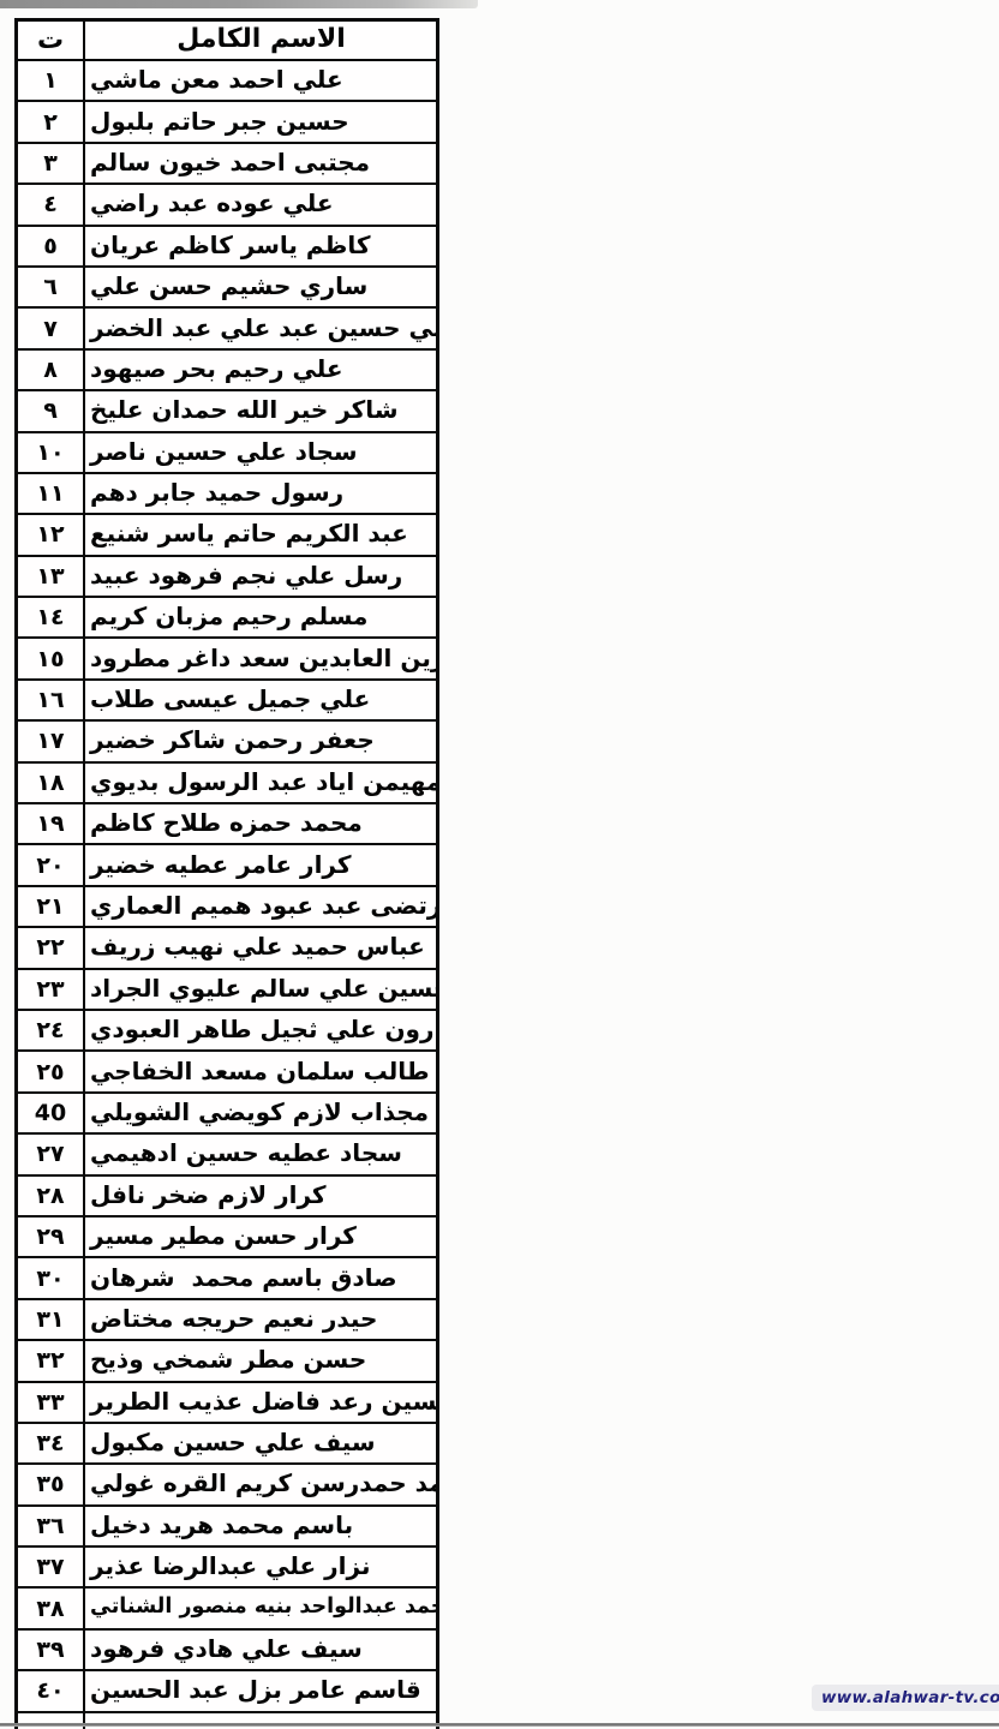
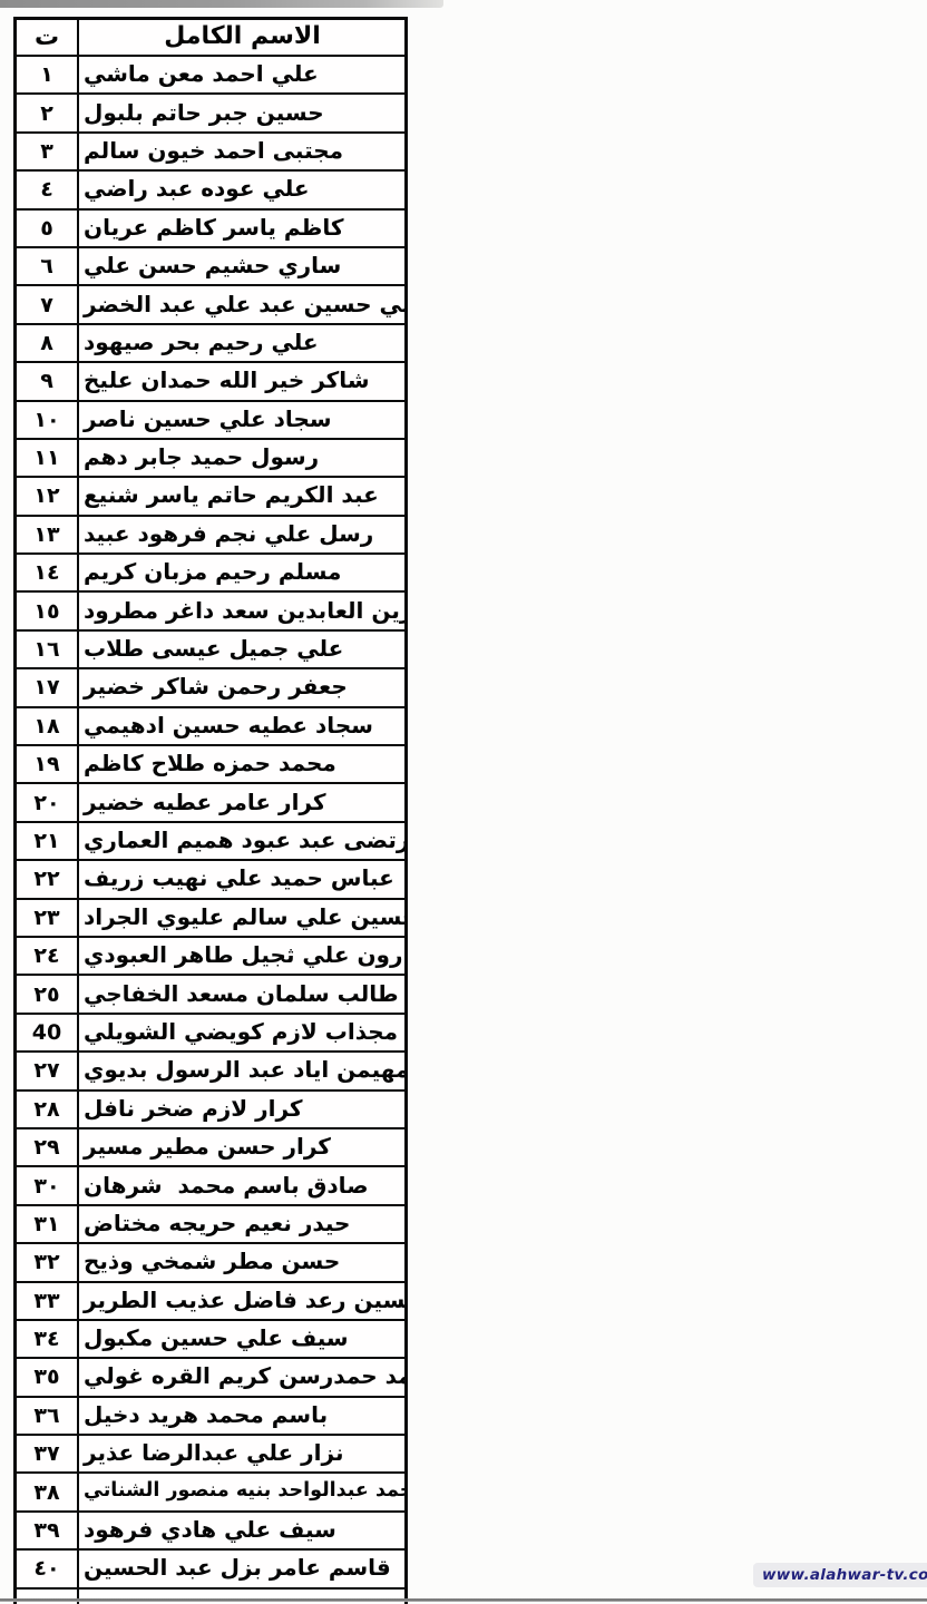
  ت
  الاسم الكامل
  ١
  علي احمد معن ماشي
  ٢
  حسين جبر حاتم بلبول
  ٣
  مجتبى احمد خيون سالم
  ٤
  علي عوده عبد راضي
  ٥
  كاظم ياسر كاظم عريان
  ٦
  ساري حشيم حسن علي
  ٧
  ي حسين عبد علي عبد الخضر
  ٨
  علي رحيم بحر صيهود
  ٩
  شاكر خير الله حمدان عليخ
  ١٠
  سجاد علي حسين ناصر
  ١١
  رسول حميد جابر دهم
  ١٢
  عبد الكريم حاتم ياسر شنيع
  ١٣
  رسل علي نجم فرهود عبيد
  ١٤
  مسلم رحيم مزبان كريم
  ١٥
  ين العابدين سعد داغر مطرود
  ١٦
  علي جميل عيسى طلاب
  ١٧
  جعفر رحمن شاكر خضير
  ١٨
- مهيمن اياد عبد الرسول بديوي
+ سجاد عطيه حسين ادهيمي
  ١٩
  محمد حمزه طلاح كاظم
  ٢٠
  كرار عامر عطيه خضير
  ٢١
  رتضى عبد عبود هميم العماري
  ٢٢
  عباس حميد علي نهيب زريف
  ٢٣
  سين علي سالم عليوي الجراد
  ٢٤
  رون علي ثجيل طاهر العبودي
  ٢٥
  طالب سلمان مسعد الخفاجي
  40
  مجذاب لازم كويضي الشويلي
  ٢٧
- سجاد عطيه حسين ادهيمي
+ مهيمن اياد عبد الرسول بديوي
  ٢٨
  كرار لازم ضخر نافل
  ٢٩
  كرار حسن مطير مسير
  ٣٠
  صادق باسم محمد شرهان
  ٣١
  حيدر نعيم حريجه مختاض
  ٣٢
  حسن مطر شمخي وذيح
  ٣٣
  سين رعد فاضل عذيب الطرير
  ٣٤
  سيف علي حسين مكبول
  ٣٥
  د حمدرسن كريم القره غولي
  ٣٦
  باسم محمد هريد دخيل
  ٣٧
  نزار علي عبدالرضا عذير
  ٣٨
  مد عبدالواحد بنيه منصور الشناتي
  ٣٩
  سيف علي هادي فرهود
  ٤٠
  قاسم عامر بزل عبد الحسين
  www.alahwar-tv.co
